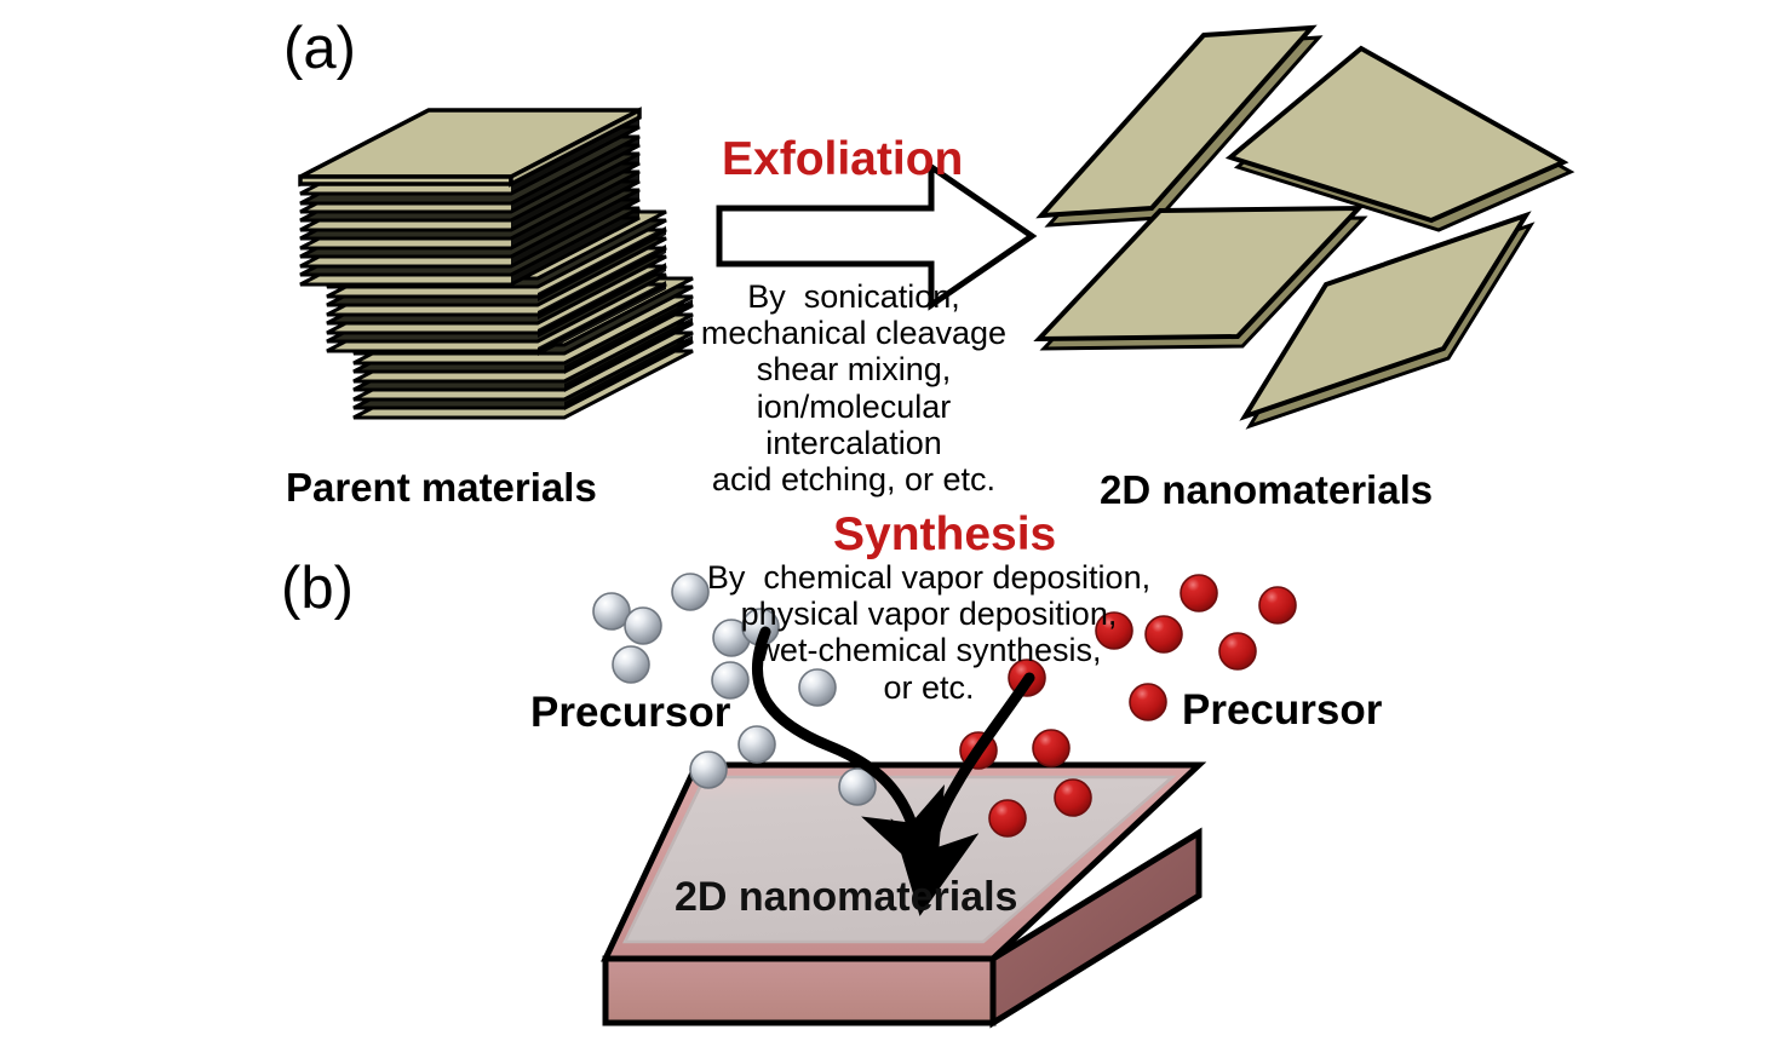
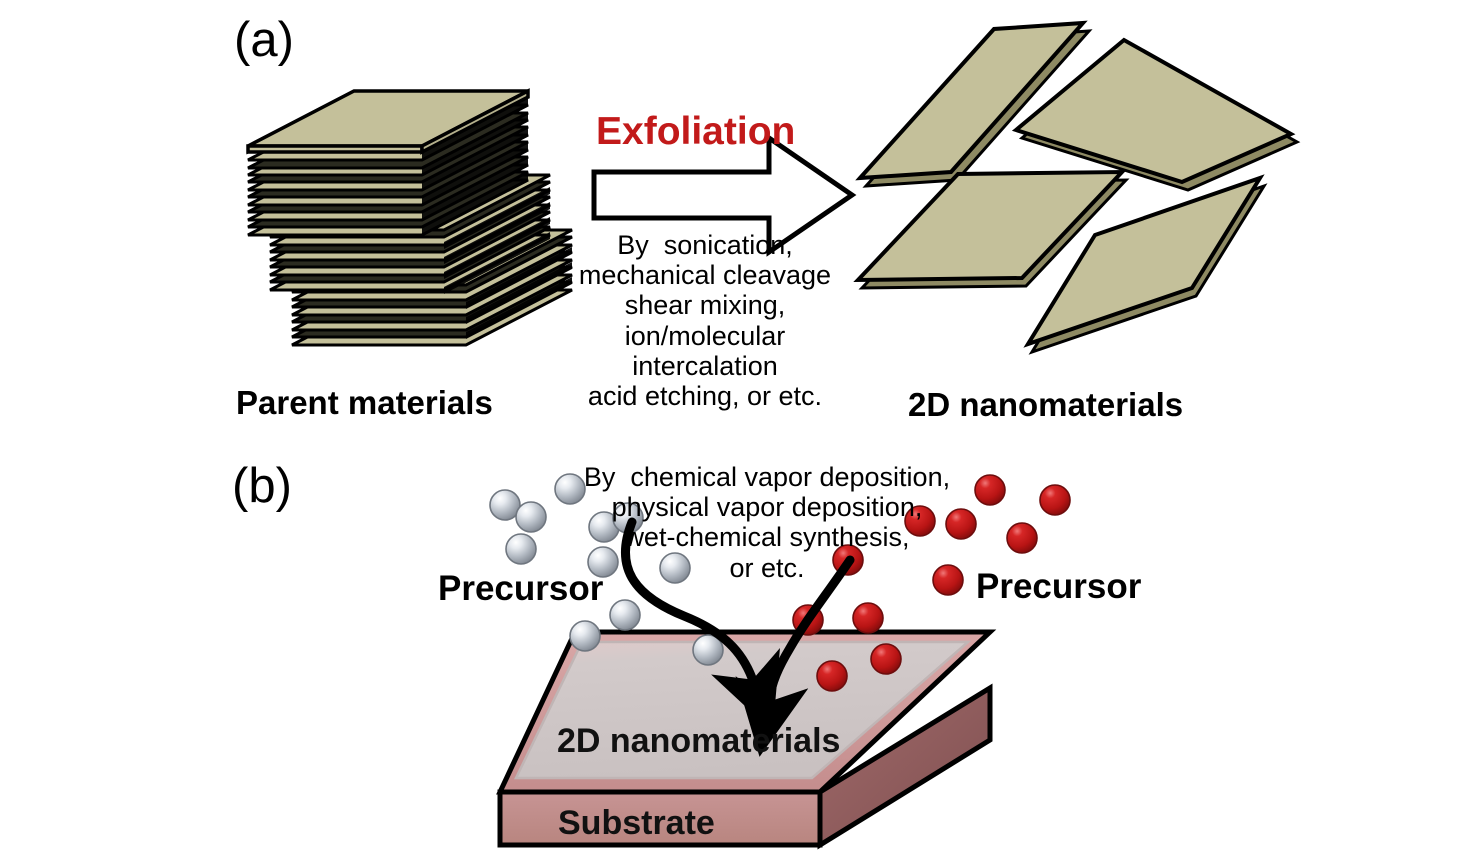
  (a)
  Exfoliation
  By sonication,
  mechanical cleavage
  shear mixing,
  ion/molecular
  intercalation
  acid etching, or etc.
  Parent materials
  2D nanomaterials
  (b)
- Synthesis
  By chemical vapor deposition,
  physical vapor deposition,
  wet-chemical synthesis,
  or etc.
  Precursor
  Precursor
  2D nanomaterials
+ Substrate
